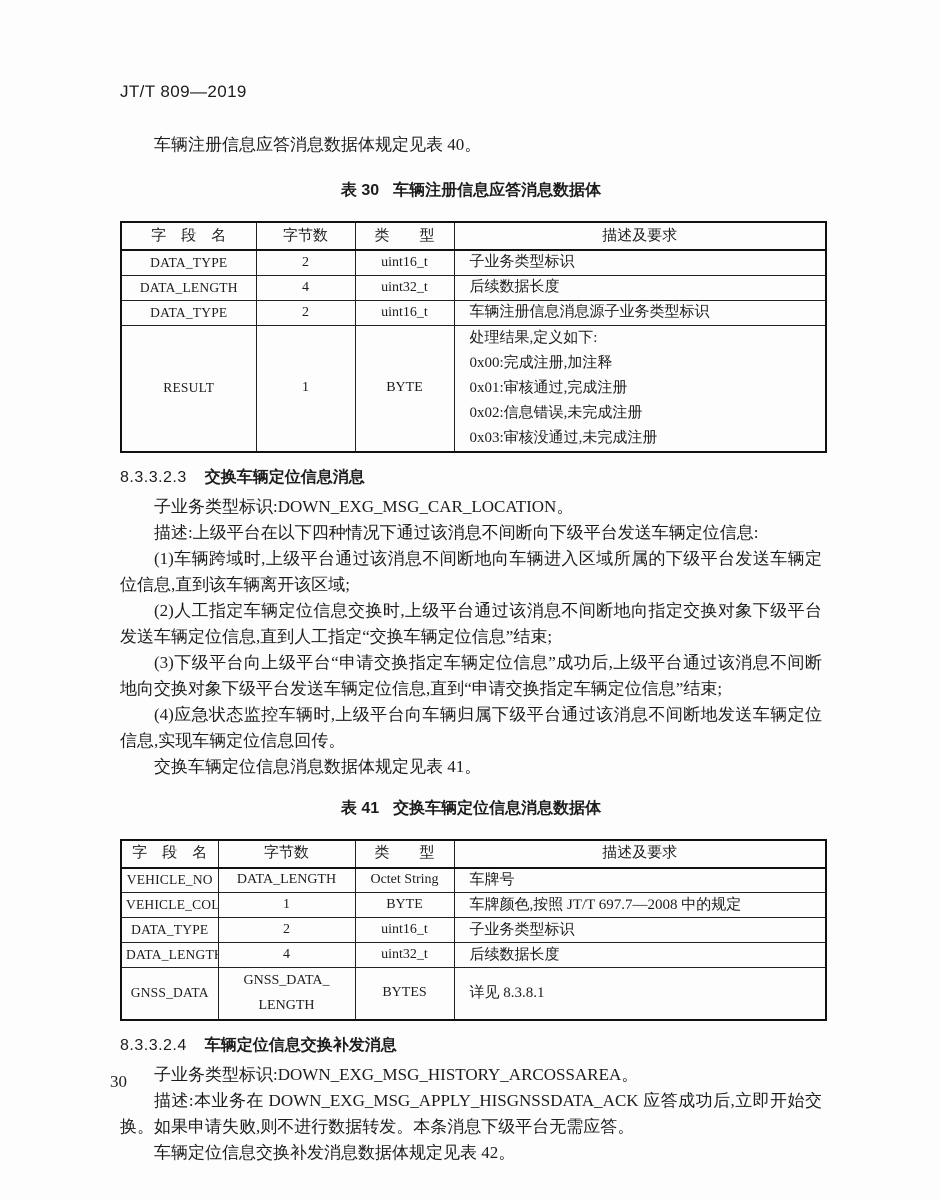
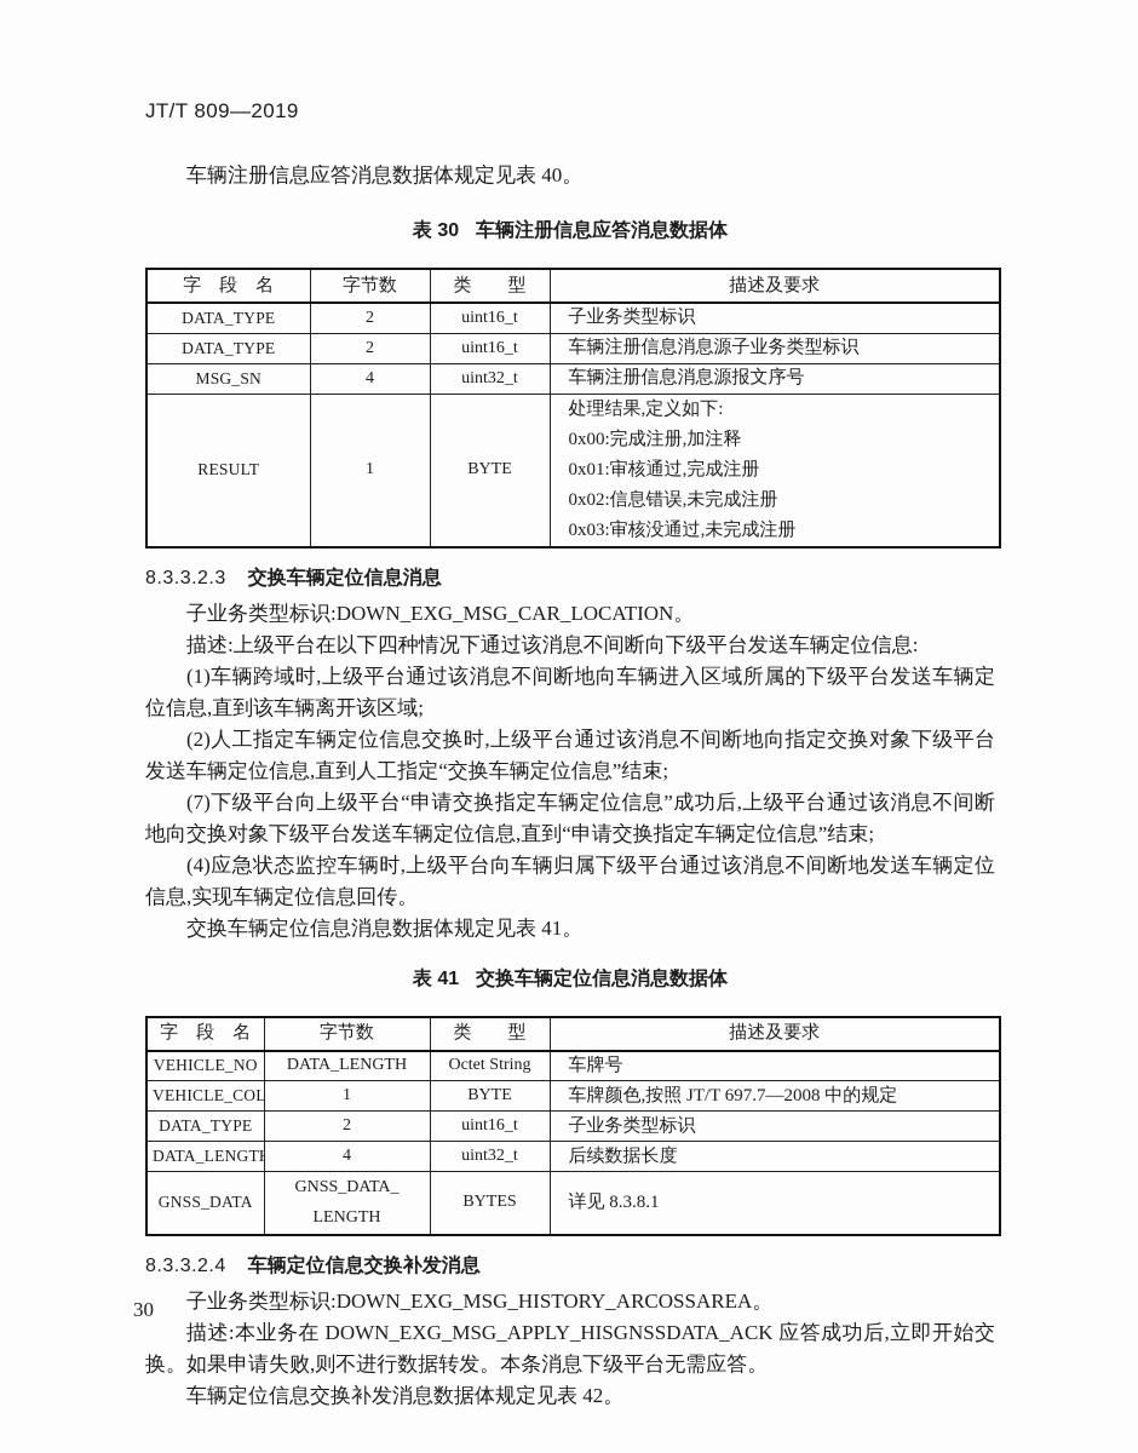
  JT/T 809—2019
  车辆注册信息应答消息数据体规定见表 40。
  表 30 车辆注册信息应答消息数据体
  字 段 名	字节数	类 型	描述及要求
  DATA_TYPE	2	uint16_t	子业务类型标识
- DATA_LENGTH	4	uint32_t	后续数据长度
  DATA_TYPE	2	uint16_t	车辆注册信息消息源子业务类型标识
+ MSG_SN	4	uint32_t	车辆注册信息消息源报文序号
  RESULT	1	BYTE	处理结果,定义如下: 0x00:完成注册,加注释 0x01:审核通过,完成注册 0x02:信息错误,未完成注册 0x03:审核没通过,未完成注册
  8.3.3.2.3 交换车辆定位信息消息
  子业务类型标识:DOWN_EXG_MSG_CAR_LOCATION。
  描述:上级平台在以下四种情况下通过该消息不间断向下级平台发送车辆定位信息:
  (1)车辆跨域时,上级平台通过该消息不间断地向车辆进入区域所属的下级平台发送车辆定位信息,直到该车辆离开该区域;
  (2)人工指定车辆定位信息交换时,上级平台通过该消息不间断地向指定交换对象下级平台发送车辆定位信息,直到人工指定“交换车辆定位信息”结束;
- (3)下级平台向上级平台“申请交换指定车辆定位信息”成功后,上级平台通过该消息不间断地向交换对象下级平台发送车辆定位信息,直到“申请交换指定车辆定位信息”结束;
+ (7)下级平台向上级平台“申请交换指定车辆定位信息”成功后,上级平台通过该消息不间断地向交换对象下级平台发送车辆定位信息,直到“申请交换指定车辆定位信息”结束;
  (4)应急状态监控车辆时,上级平台向车辆归属下级平台通过该消息不间断地发送车辆定位信息,实现车辆定位信息回传。
  交换车辆定位信息消息数据体规定见表 41。
  表 41 交换车辆定位信息消息数据体
  字 段 名	字节数	类 型	描述及要求
  VEHICLE_NO	DATA_LENGTH	Octet String	车牌号
  VEHICLE_COL	1	BYTE	车牌颜色,按照 JT/T 697.7—2008 中的规定
  DATA_TYPE	2	uint16_t	子业务类型标识
  DATA_LENGT	4	uint32_t	后续数据长度
  GNSS_DATA	GNSS_DATA_ LENGTH	BYTES	详见 8.3.8.1
  8.3.3.2.4 车辆定位信息交换补发消息
  子业务类型标识:DOWN_EXG_MSG_HISTORY_ARCOSSAREA。
  描述:本业务在 DOWN_EXG_MSG_APPLY_HISGNSSDATA_ACK 应答成功后,立即开始交换。如果申请失败,则不进行数据转发。本条消息下级平台无需应答。
  车辆定位信息交换补发消息数据体规定见表 42。
  30
